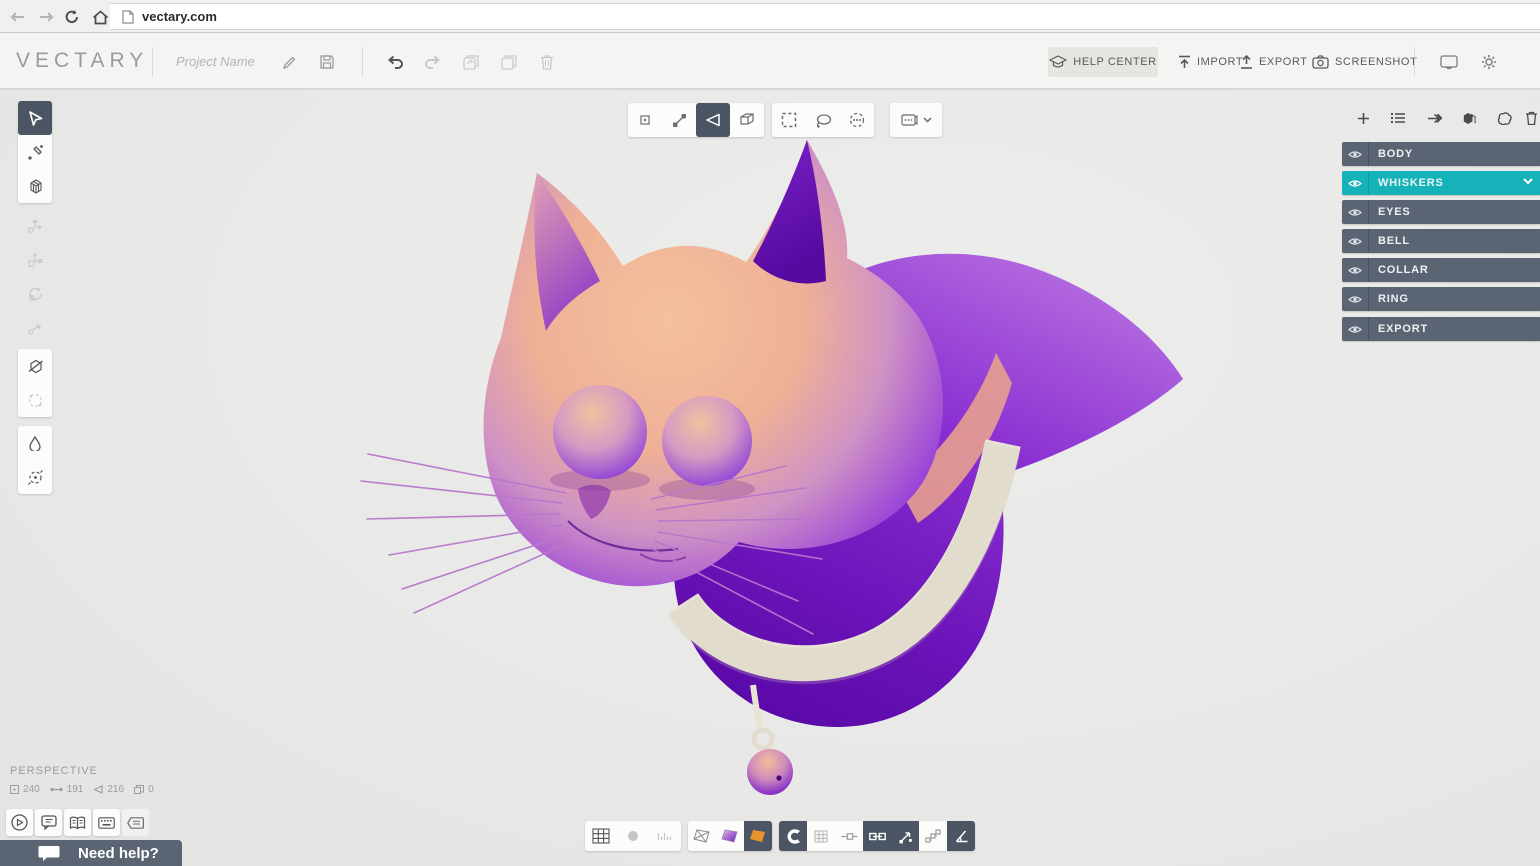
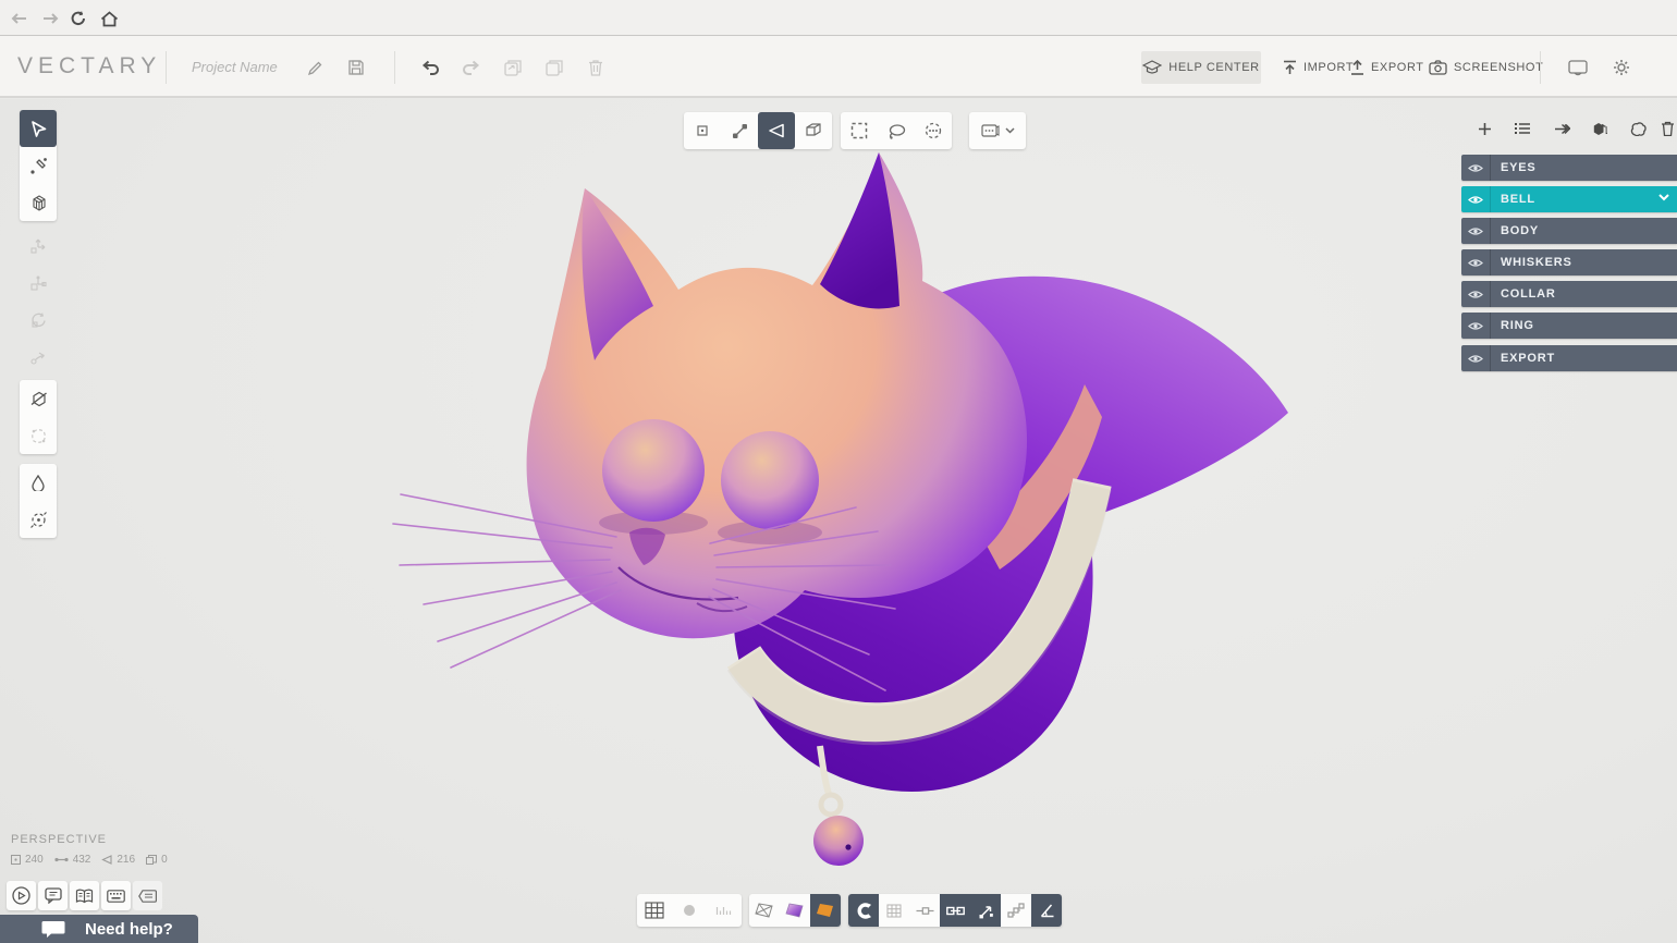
- vectary.com
  VECTARY
  Project Name
  HELP CENTER
  IMPORT
  EXPORT
  SCREENSHO
- BODY
+ EYES
- WHISKERS
+ BELL
- EYES
+ BODY
- BELL
+ WHISKERS
  COLLAR
  RING
  EXPORT
  PERSPECTIVE
  240
- 191
+ 432
  216
  0
  Need help?
